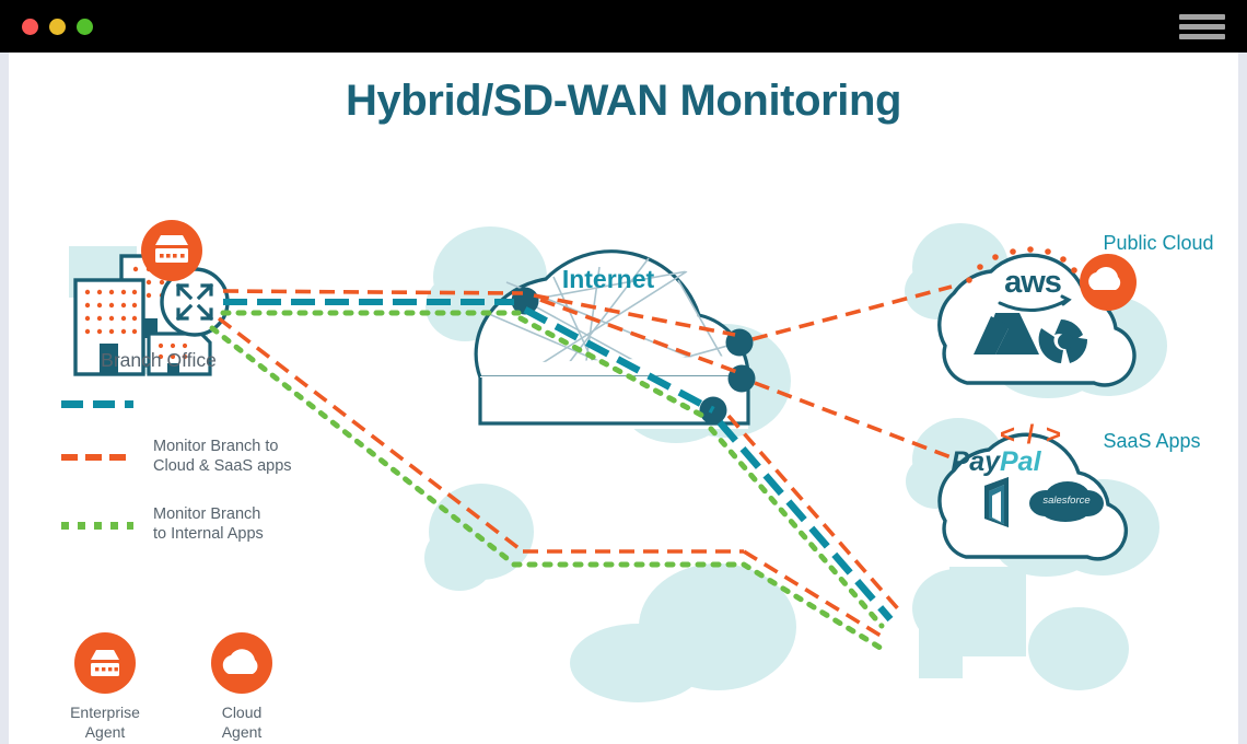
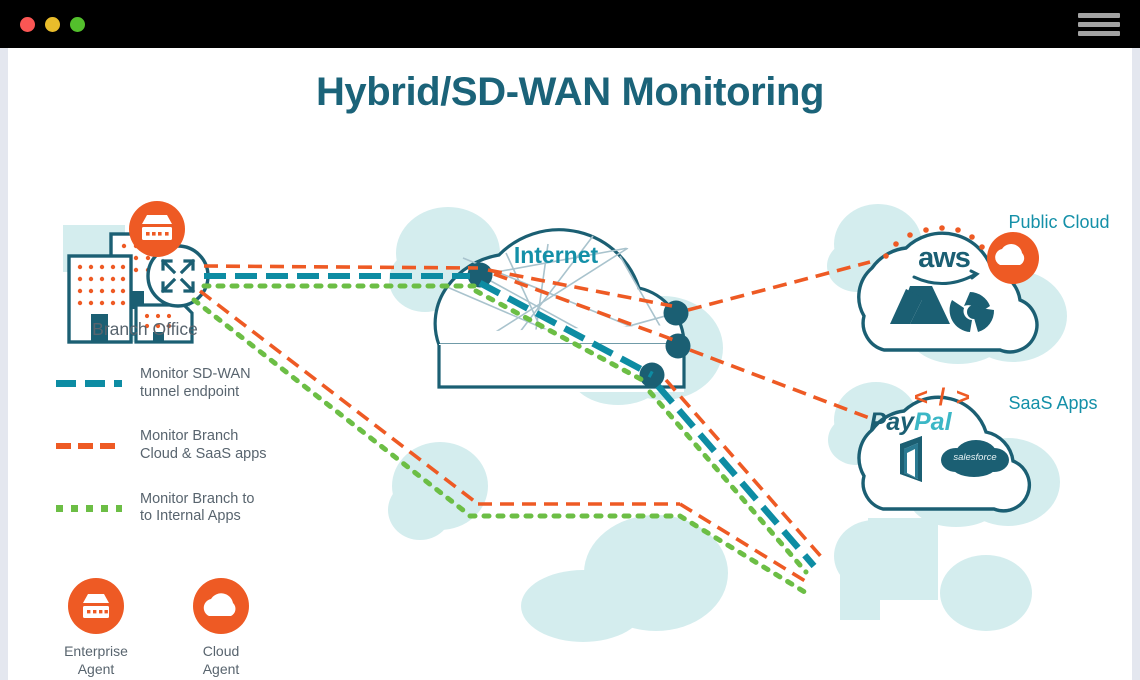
  Hybrid/SD-WAN Monitoring
  Branch Office
  Internet
  aws
  Public Cloud
  < / >
  Pay
  Pal
  salesforce
  SaaS Apps
+ Monitor SD-WAN
+ tunnel endpoint
- Monitor Branch to
+ Monitor Branch
  Cloud & SaaS apps
- Monitor Branch
+ Monitor Branch to
  to Internal Apps
  Enterprise
  Agent
  Cloud
  Agent
